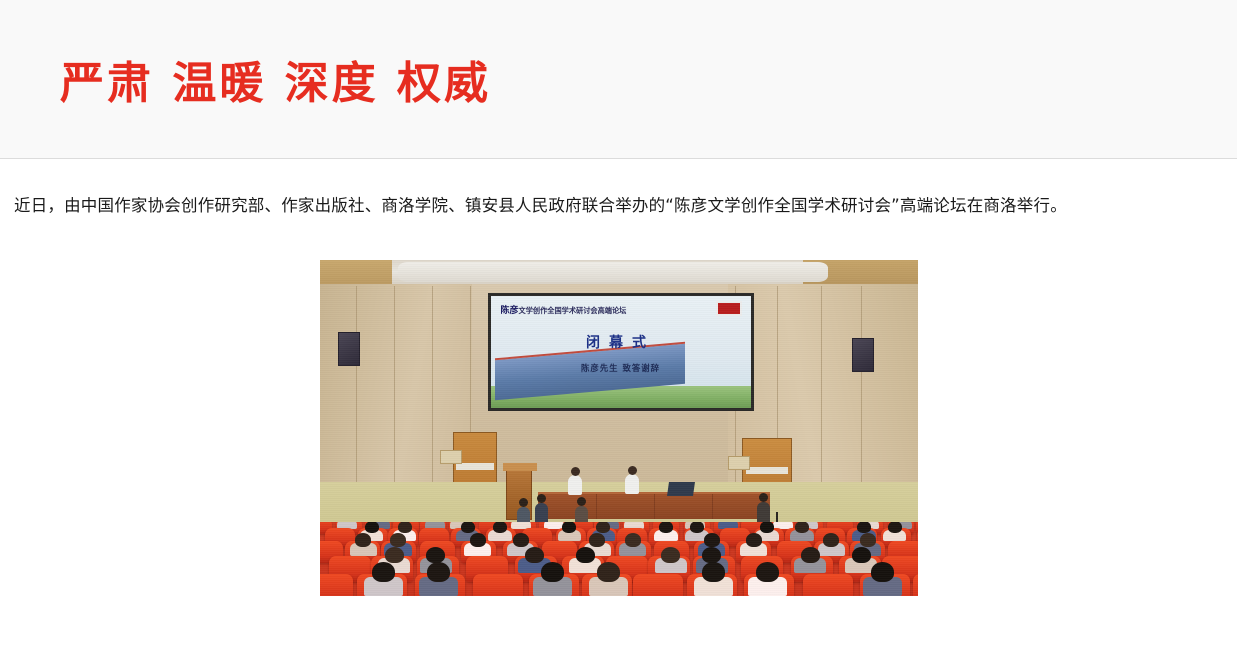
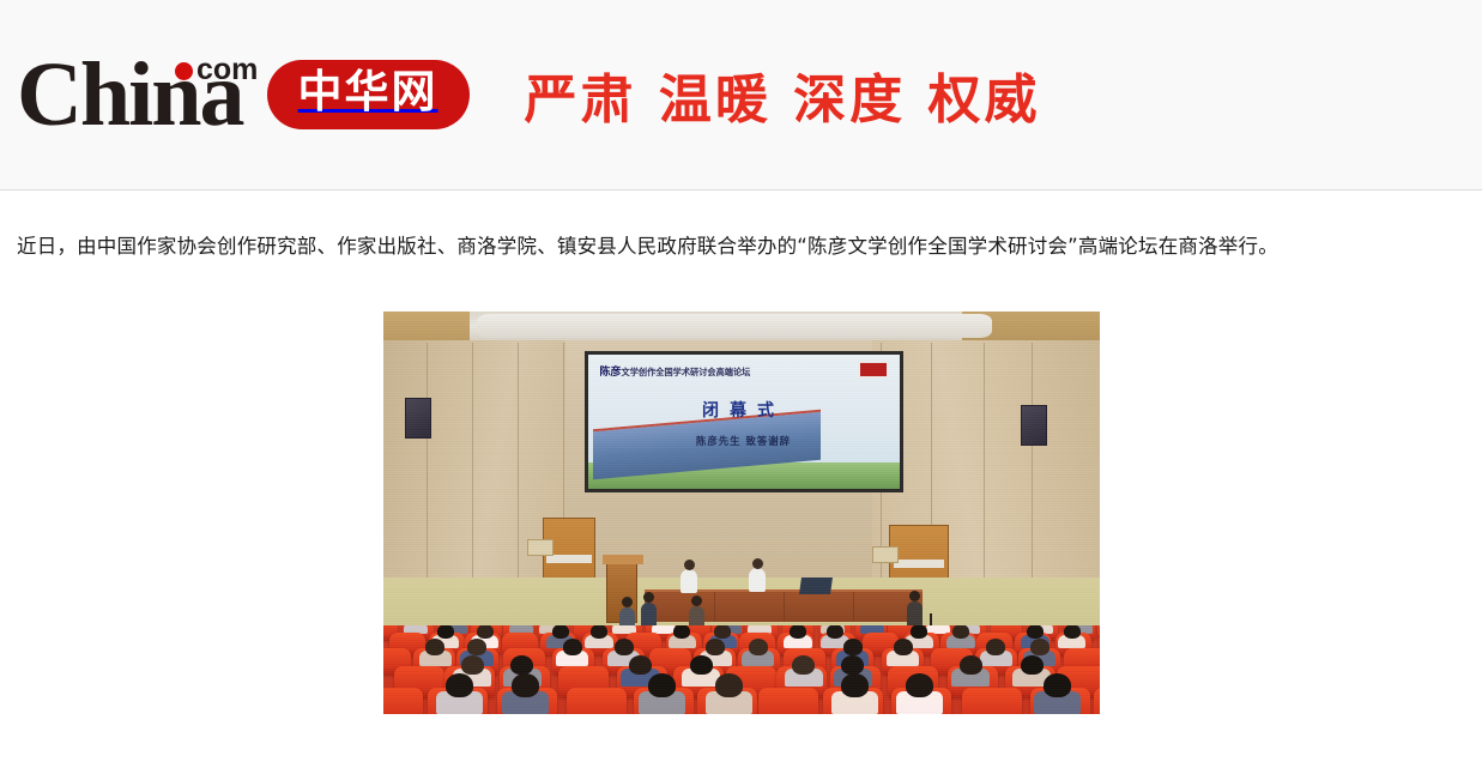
+ China
+ com
+ 中华网
  严肃 温暖 深度 权威
  近日，由中国作家协会创作研究部、作家出版社、商洛学院、镇安县人民政府联合举办的“陈彦文学创作全国学术研讨会”高端论坛在商洛举行。
